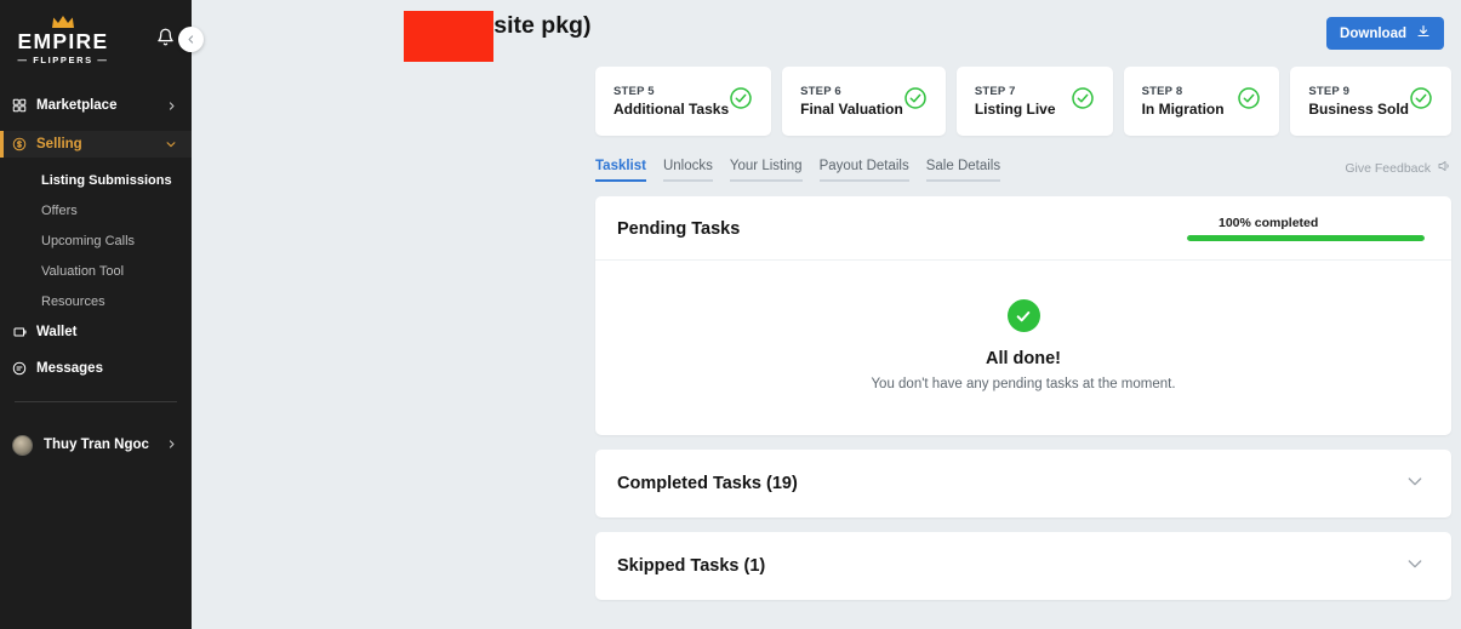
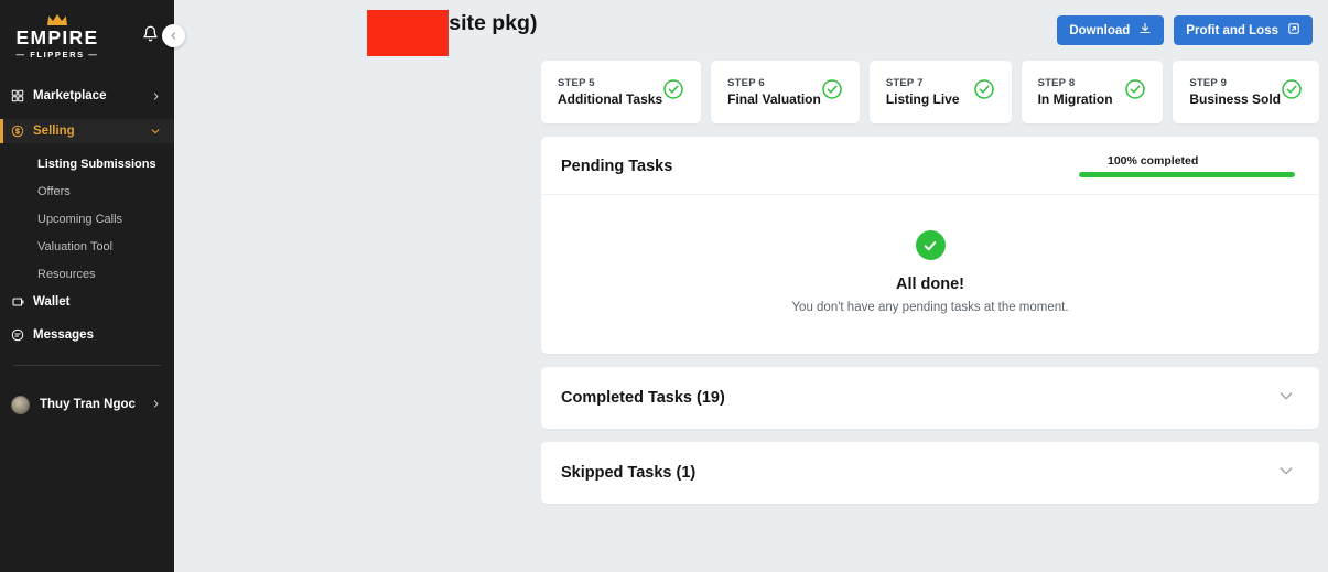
  EMPIRE
  — FLIPPERS —
  Marketplace
  Selling
  Listing Submissions
  Offers
  Upcoming Calls
  Valuation Tool
  Resources
  Wallet
  Messages
  Thuy Tran Ngoc
  Download
+ Profit and Loss
  STEP 5
  Additional Tasks
  STEP 6
  Final Valuation
  STEP 7
  Listing Live
  STEP 8
  In Migration
  STEP 9
  Business Sold
- Tasklist
- Unlocks
- Your Listing
- Payout Details
- Sale Details
- Give Feedback
  Pending Tasks
  100% completed
  All done!
  You don't have any pending tasks at the moment.
  Completed Tasks (19)
  Skipped Tasks (1)
